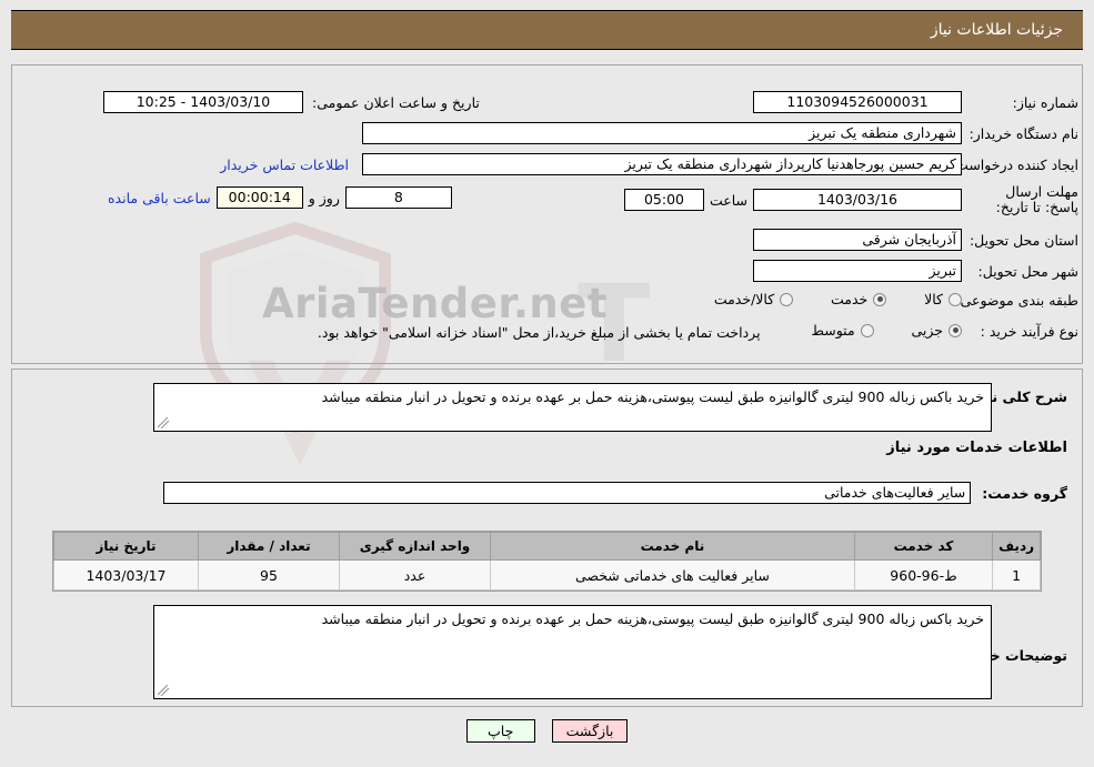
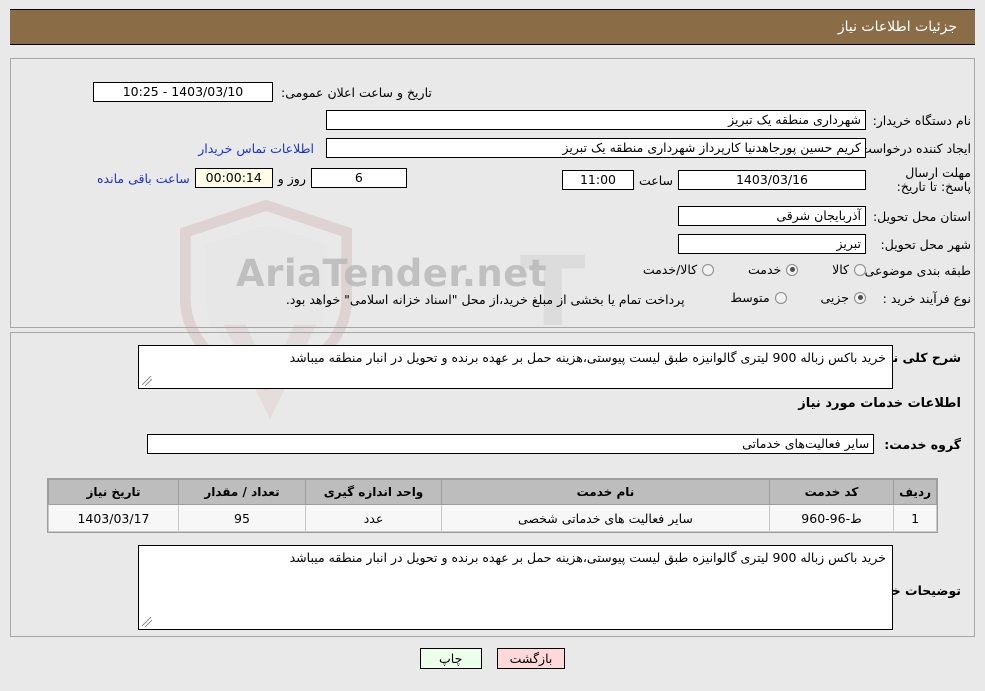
  T
  AriaTender.net
  جزئیات اطلاعات نیاز
- شماره نیاز:
- 1103094526000031
  تاریخ و ساعت اعلان عمومی:
  1403/03/10 - 10:25
  نام دستگاه خریدار:
  شهرداری منطقه یک تبریز
  ایجاد کننده درخواست
  کریم حسین پورجاهدنیا کارپرداز شهرداری منطقه یک تبریز
  اطلاعات تماس خریدار
  مهلت ارسال پاسخ: تا تاریخ:
  1403/03/16
  ساعت
- 05:00
+ 11:00
- 8
+ 6
  روز و
  00:00:14
  ساعت باقی مانده
  استان محل تحویل:
  آذربایجان شرقی
  شهر محل تحویل:
  تبریز
  طبقه بندی موضوعی
  کالا
  خدمت
  کالا/خدمت
  نوع فرآیند خرید :
  جزیی
  متوسط
  پرداخت تمام یا بخشی از مبلغ خرید،از محل "اسناد خزانه اسلامی" خواهد بود.
  خرید باکس زباله 900 لیتری گالوانیزه طبق لیست پیوستی،هزینه حمل بر عهده برنده و تحویل در انبار منطقه میباشد
  اطلاعات خدمات مورد نیاز
  گروه خدمت:
  سایر فعالیت‌های خدماتی
  ردیف	کد خدمت	نام خدمت	واحد اندازه گیری	تعداد / مقدار	تاریخ نیاز
  1	ط-96-960	سایر فعالیت های خدماتی شخصی	عدد	95	1403/03/17
  خرید باکس زباله 900 لیتری گالوانیزه طبق لیست پیوستی،هزینه حمل بر عهده برنده و تحویل در انبار منطقه میباشد
  بازگشت
  چاپ
